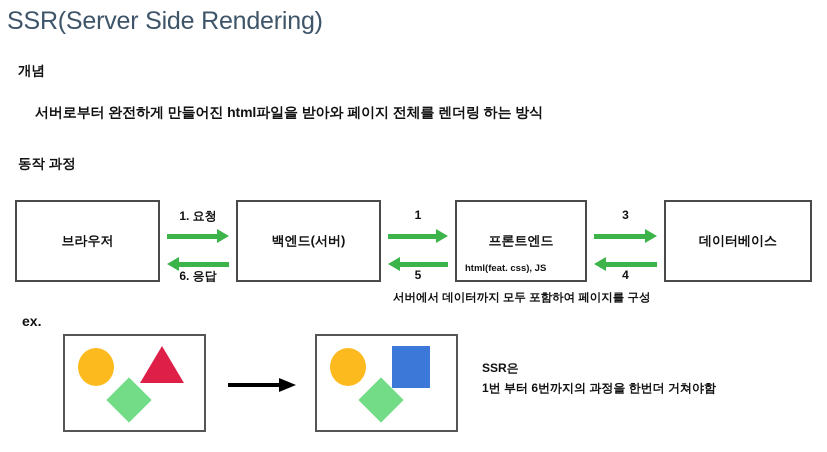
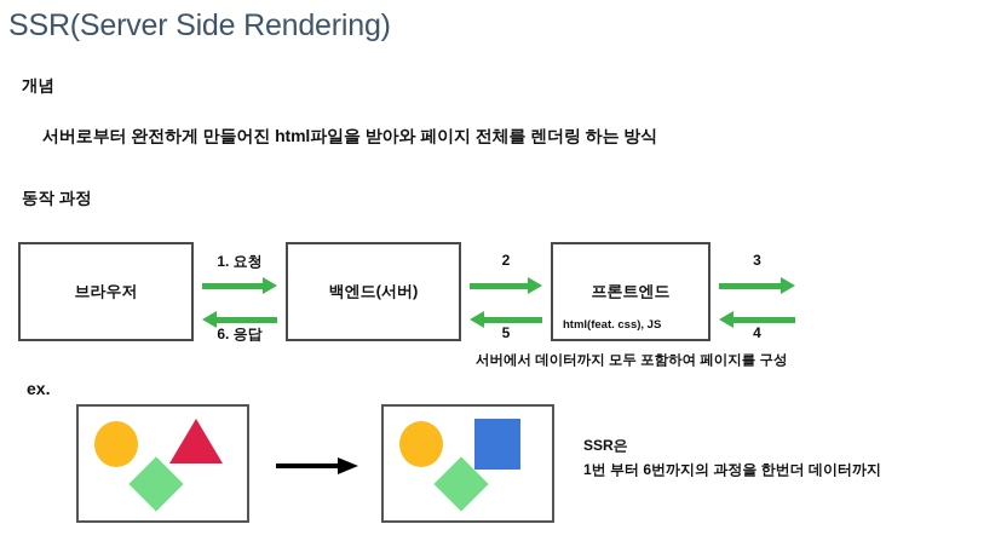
  SSR(Server Side Rendering)
  개념
  서버로부터 완전하게 만들어진 html파일을 받아와 페이지 전체를 렌더링 하는 방식
  동작 과정
  브라우저
  1. 요청
  6. 응답
  백엔드(서버)
- 1
+ 2
  5
  프론트엔드
  html(feat. css), JS
  3
  4
- 데이터베이스
  서버에서 데이터까지 모두 포함하여 페이지를 구성
  ex.
  SSR은
- 1번 부터 6번까지의 과정을 한번더 거쳐야함
+ 1번 부터 6번까지의 과정을 한번더 데이터까지
